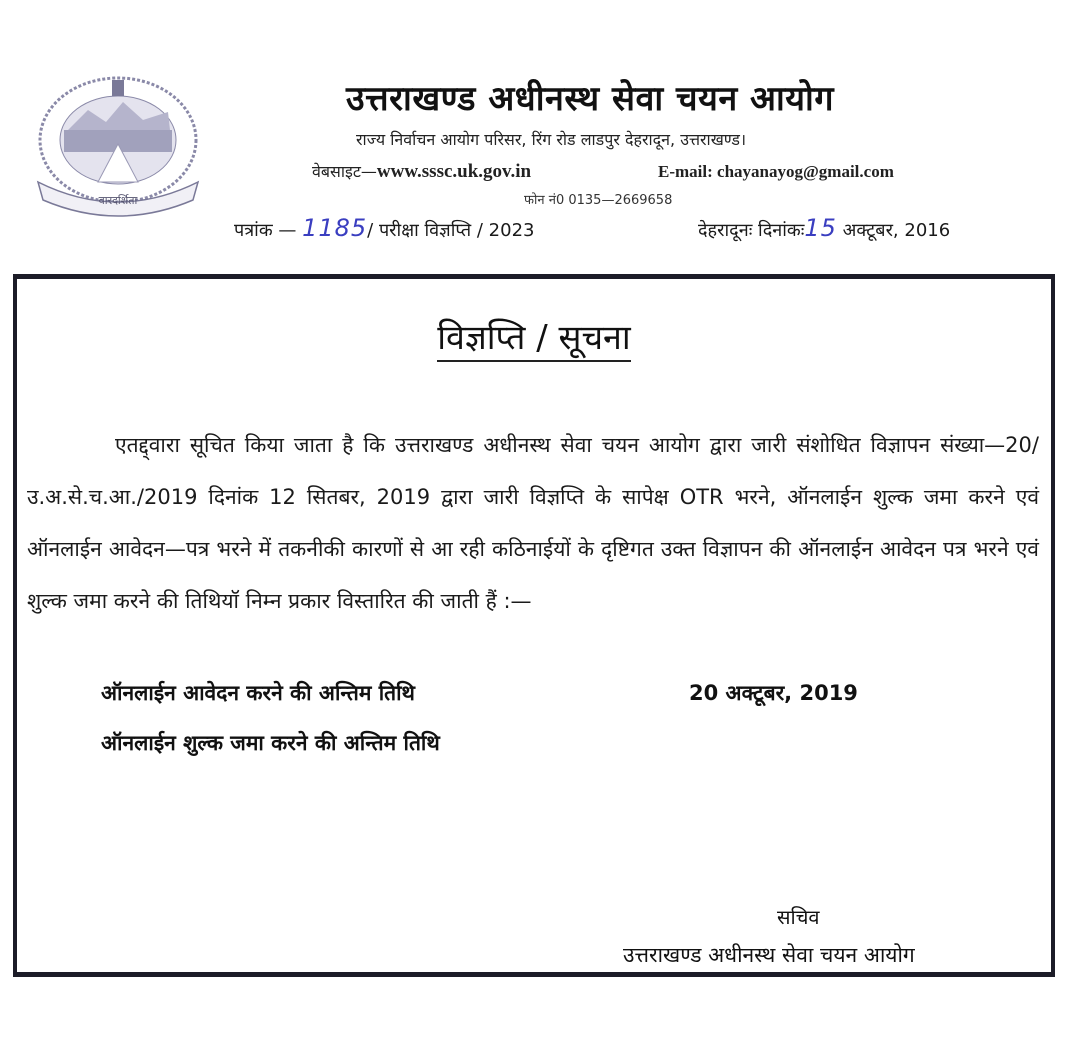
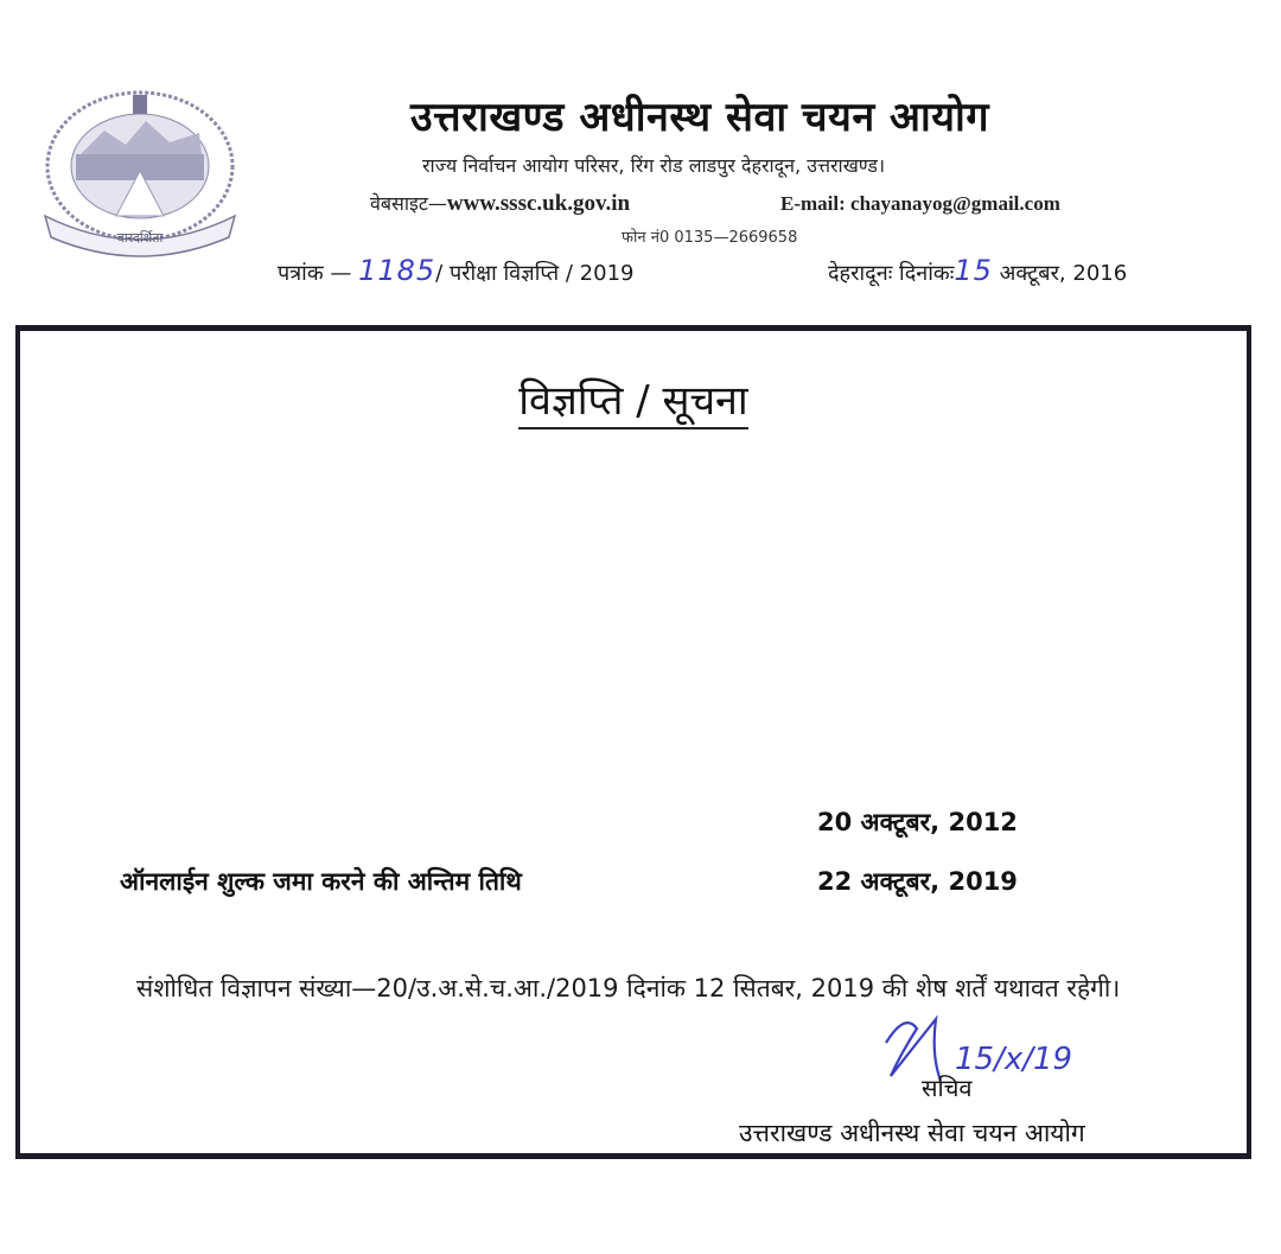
  वारदर्शिता
  उत्तराखण्ड अधीनस्थ सेवा चयन आयोग
  राज्य निर्वाचन आयोग परिसर, रिंग रोड लाडपुर देहरादून, उत्तराखण्ड।
  वेबसाइट—www.sssc.uk.gov.in
  E-mail: chayanayog@gmail.com
  फोन नं0 0135—2669658
- पत्रांक — 1185/ परीक्षा विज्ञप्ति / 2023
+ पत्रांक — 1185/ परीक्षा विज्ञप्ति / 2019
  देहरादूनः दिनांकः15 अक्टूबर, 2016
  विज्ञप्ति / सूचना
- एतद्द्वारा सूचित किया जाता है कि उत्तराखण्ड अधीनस्थ सेवा चयन आयोग द्वारा जारी संशोधित विज्ञापन संख्या—20/उ.अ.से.च.आ./2019 दिनांक 12 सितबर, 2019 द्वारा जारी विज्ञप्ति के सापेक्ष OTR भरने, ऑनलाईन शुल्क जमा करने एवं ऑनलाईन आवेदन—पत्र भरने में तकनीकी कारणों से आ रही कठिनाईयों के दृष्टिगत उक्त विज्ञापन की ऑनलाईन आवेदन पत्र भरने एवं शुल्क जमा करने की तिथियॉ निम्न प्रकार विस्तारित की जाती हैं :—
- ऑनलाईन आवेदन करने की अन्तिम तिथि
- 20 अक्टूबर, 2019
+ 20 अक्टूबर, 2012
  ऑनलाईन शुल्क जमा करने की अन्तिम तिथि
+ 22 अक्टूबर, 2019
+ संशोधित विज्ञापन संख्या—20/उ.अ.से.च.आ./2019 दिनांक 12 सितबर, 2019 की शेष शर्तें यथावत रहेगी।
+ 15/x/19
  सचिव
  उत्तराखण्ड अधीनस्थ सेवा चयन आयोग
